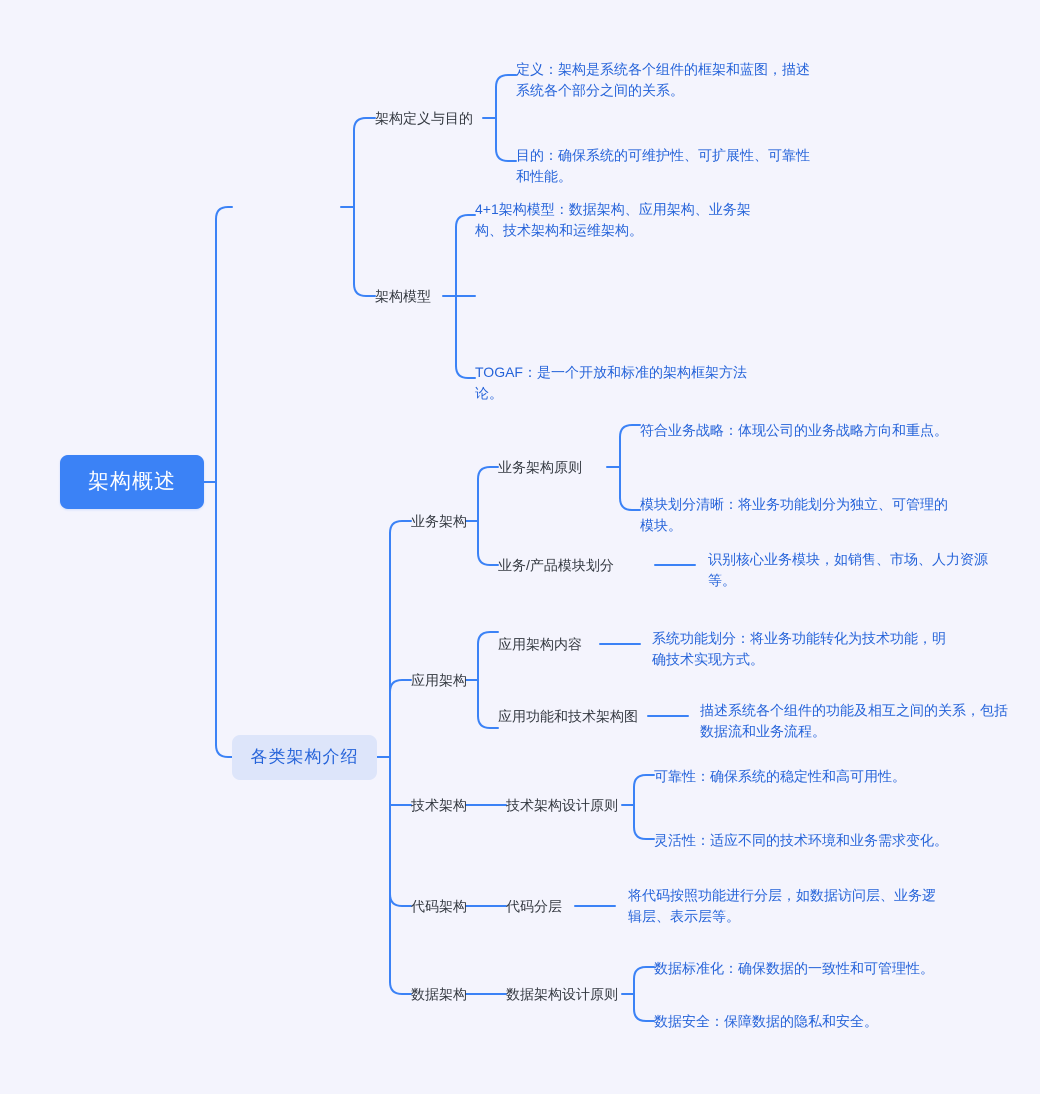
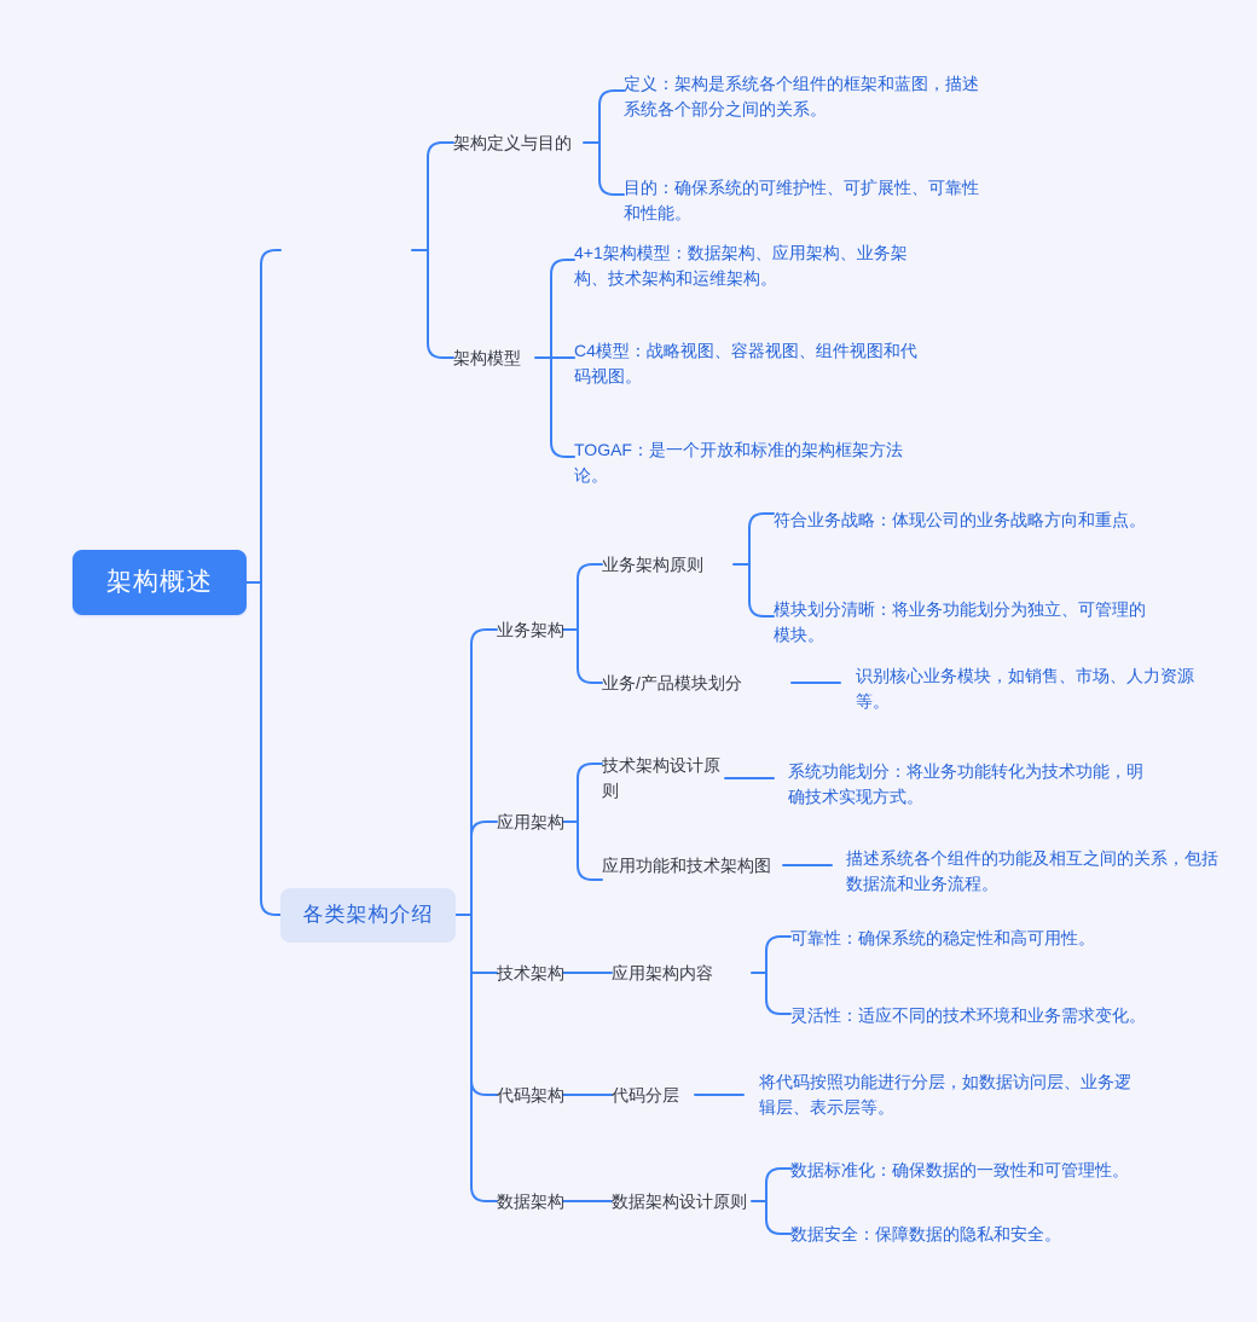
  架构概述
  各类架构介绍
  架构定义与目的
  架构模型
  定义：架构是系统各个组件的框架和蓝图，描述系统各个部分之间的关系。
  目的：确保系统的可维护性、可扩展性、可靠性和性能。
  4+1架构模型：数据架构、应用架构、业务架构、技术架构和运维架构。
+ C4模型：战略视图、容器视图、组件视图和代码视图。
  TOGAF：是一个开放和标准的架构框架方法论。
  业务架构
  应用架构
  技术架构
  代码架构
  数据架构
  业务架构原则
  业务/产品模块划分
  符合业务战略：体现公司的业务战略方向和重点。
  模块划分清晰：将业务功能划分为独立、可管理的模块。
  识别核心业务模块，如销售、市场、人力资源等。
- 应用架构内容
+ 技术架构设计原则
  应用功能和技术架构图
  系统功能划分：将业务功能转化为技术功能，明确技术实现方式。
  描述系统各个组件的功能及相互之间的关系，包括数据流和业务流程。
- 技术架构设计原则
+ 应用架构内容
  可靠性：确保系统的稳定性和高可用性。
  灵活性：适应不同的技术环境和业务需求变化。
  代码分层
  将代码按照功能进行分层，如数据访问层、业务逻辑层、表示层等。
  数据架构设计原则
  数据标准化：确保数据的一致性和可管理性。
  数据安全：保障数据的隐私和安全。
